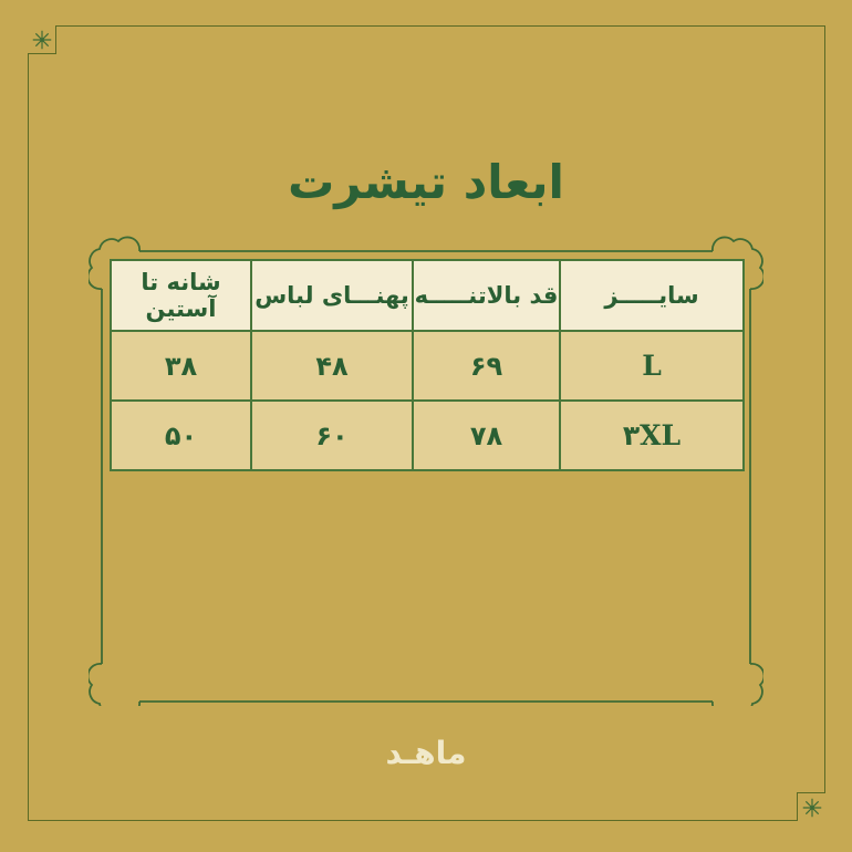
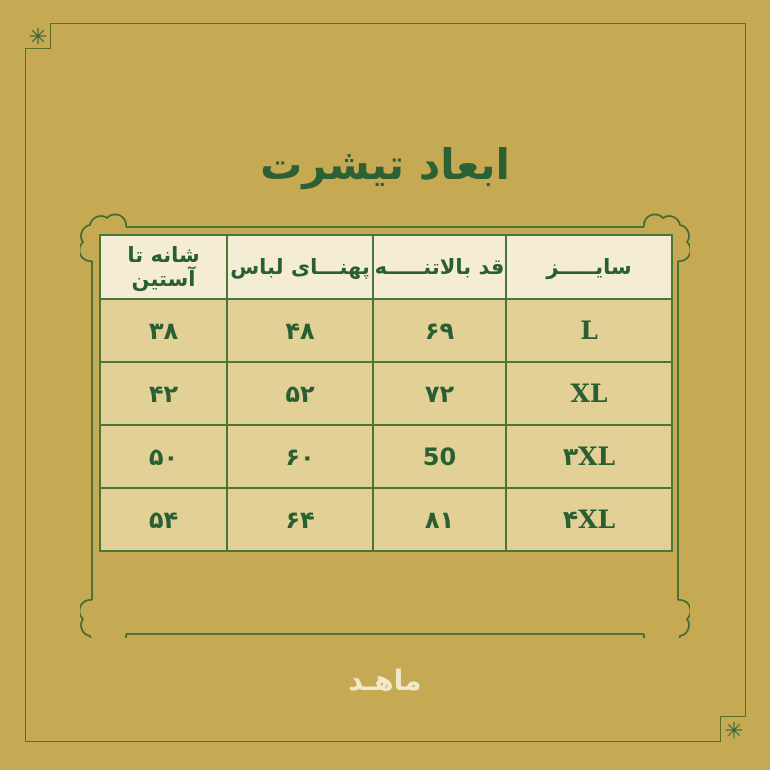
  ابعاد تیشرت
  سایـــــز	قد بالاتنـــــه	پهنـــای لباس	شانه تا آستین
  L	۶۹	۴۸	۳۸
+ XL	۷۲	۵۲	۴۲
- ۳XL	۷۸	۶۰	۵۰
+ ۳XL	50	۶۰	۵۰
+ ۴XL	۸۱	۶۴	۵۴
  ماهـد
